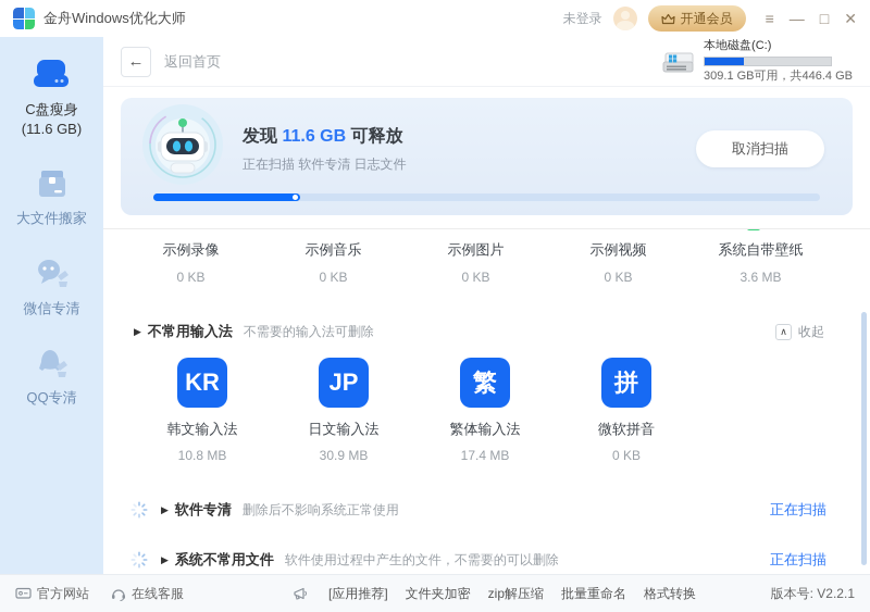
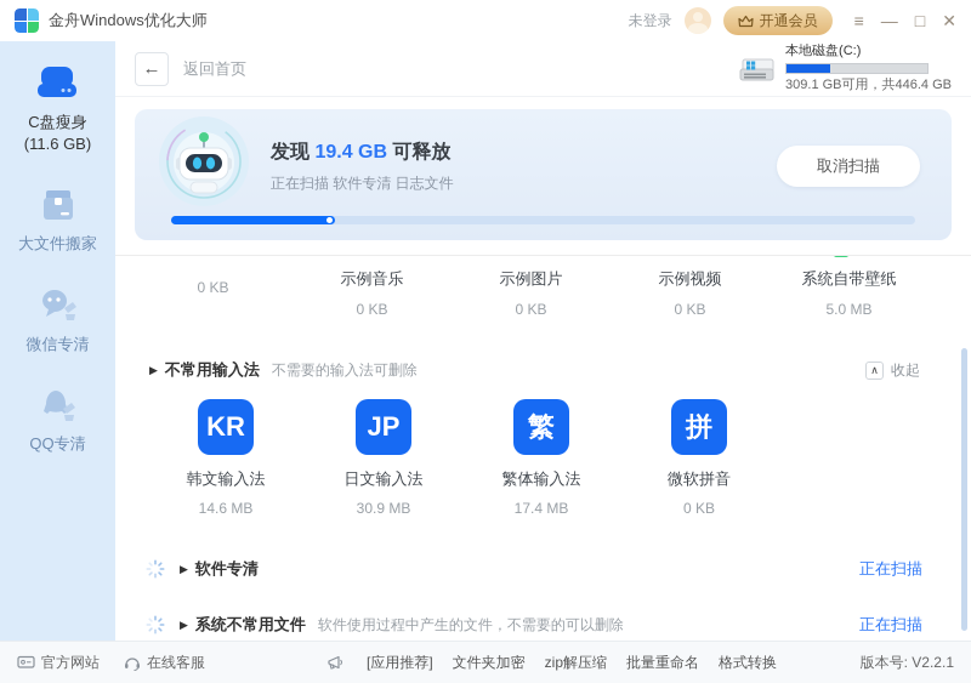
  金舟Windows优化大师
  未登录
  开通会员
  ≡
  —
  □
  ✕
  C盘瘦身
  (11.6 GB)
  大文件搬家
  微信专清
  QQ专清
  ←
  返回首页
  本地磁盘(C:)
  309.1 GB可用，共446.4 GB
- 发现 11.6 GB 可释放
+ 发现 19.4 GB 可释放
  正在扫描 软件专清 日志文件
  取消扫描
- 示例录像
  0 KB
  示例音乐
  0 KB
  示例图片
  0 KB
  示例视频
  0 KB
  系统自带壁纸
- 3.6 MB
+ 5.0 MB
  ▶
  不常用输入法
  不需要的输入法可删除
  ∧
  收起
  KR
  韩文输入法
- 10.8 MB
+ 14.6 MB
  JP
  日文输入法
  30.9 MB
  繁
  繁体输入法
  17.4 MB
  拼
  微软拼音
  0 KB
  ▶
  软件专清
- 删除后不影响系统正常使用
  正在扫描
  ▶
  系统不常用文件
  软件使用过程中产生的文件，不需要的可以删除
  正在扫描
  官方网站
  在线客服
  [应用推荐]
  文件夹加密
  zip解压缩
  批量重命名
  格式转换
  版本号: V2.2.1
